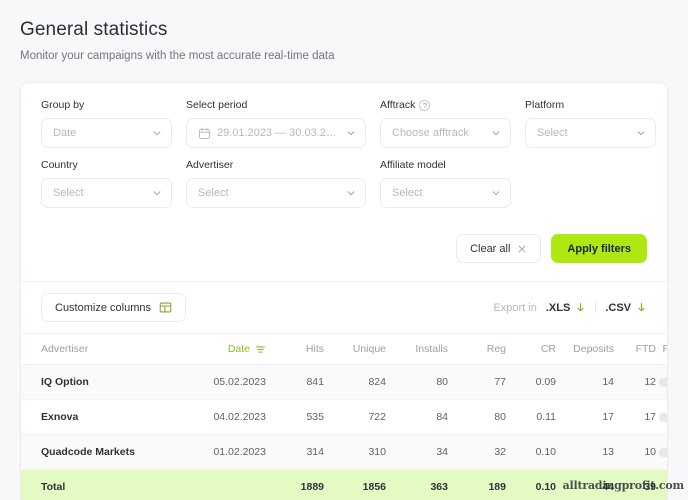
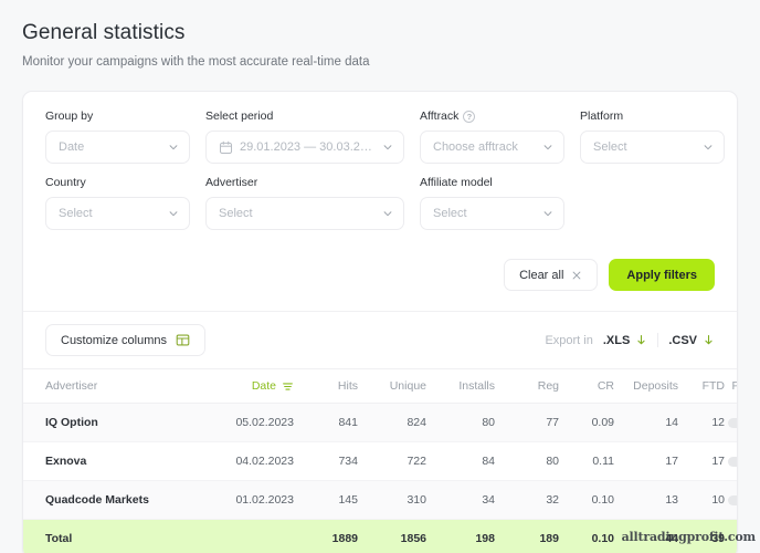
  General statistics
  Monitor your campaigns with the most accurate real-time data
  Group by
  Date
  Select period
  29.01.2023 — 30.03.202
  Afftrack
  ?
  Choose afftrack
  Platform
  Select
  Country
  Select
  Advertiser
  Select
  Affiliate model
  Select
  Clear all
  Apply filters
  Customize columns
  Export in
  .XLS
  .CSV
  Advertiser	Date	Hits	Unique	Installs	Reg	CR	Deposits	FTD	P
  IQ Option	05.02.2023	841	824	80	77	0.09	14	12
- Exnova	04.02.2023	535	722	84	80	0.11	17	17
+ Exnova	04.02.2023	734	722	84	80	0.11	17	17
- Quadcode Markets	01.02.2023	314	310	34	32	0.10	13	10
+ Quadcode Markets	01.02.2023	145	310	34	32	0.10	13	10
- Total		1889	1856	363	189	0.10	44	39
+ Total		1889	1856	198	189	0.10	44	39
  alltradingprofit.com
